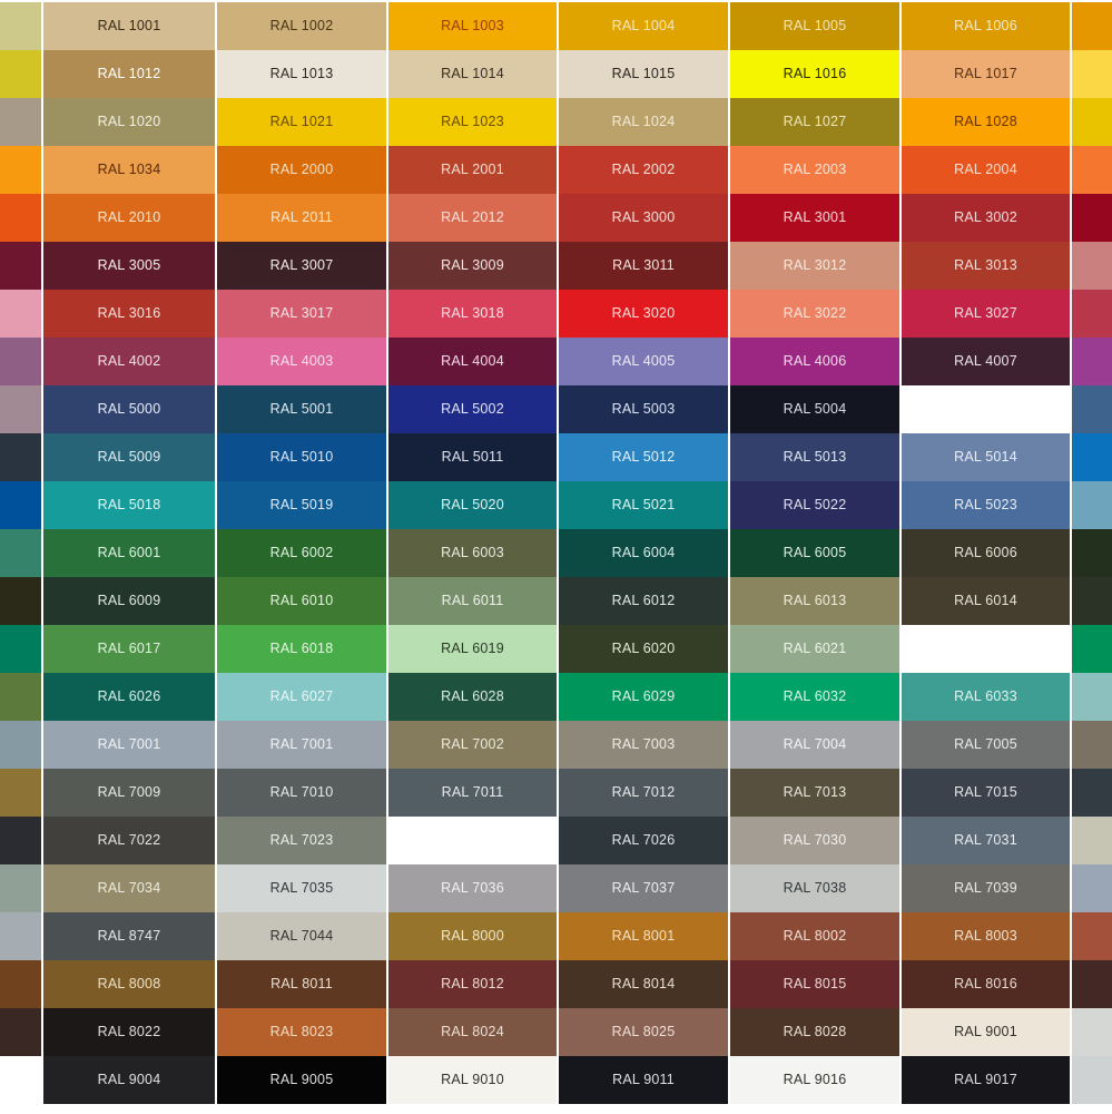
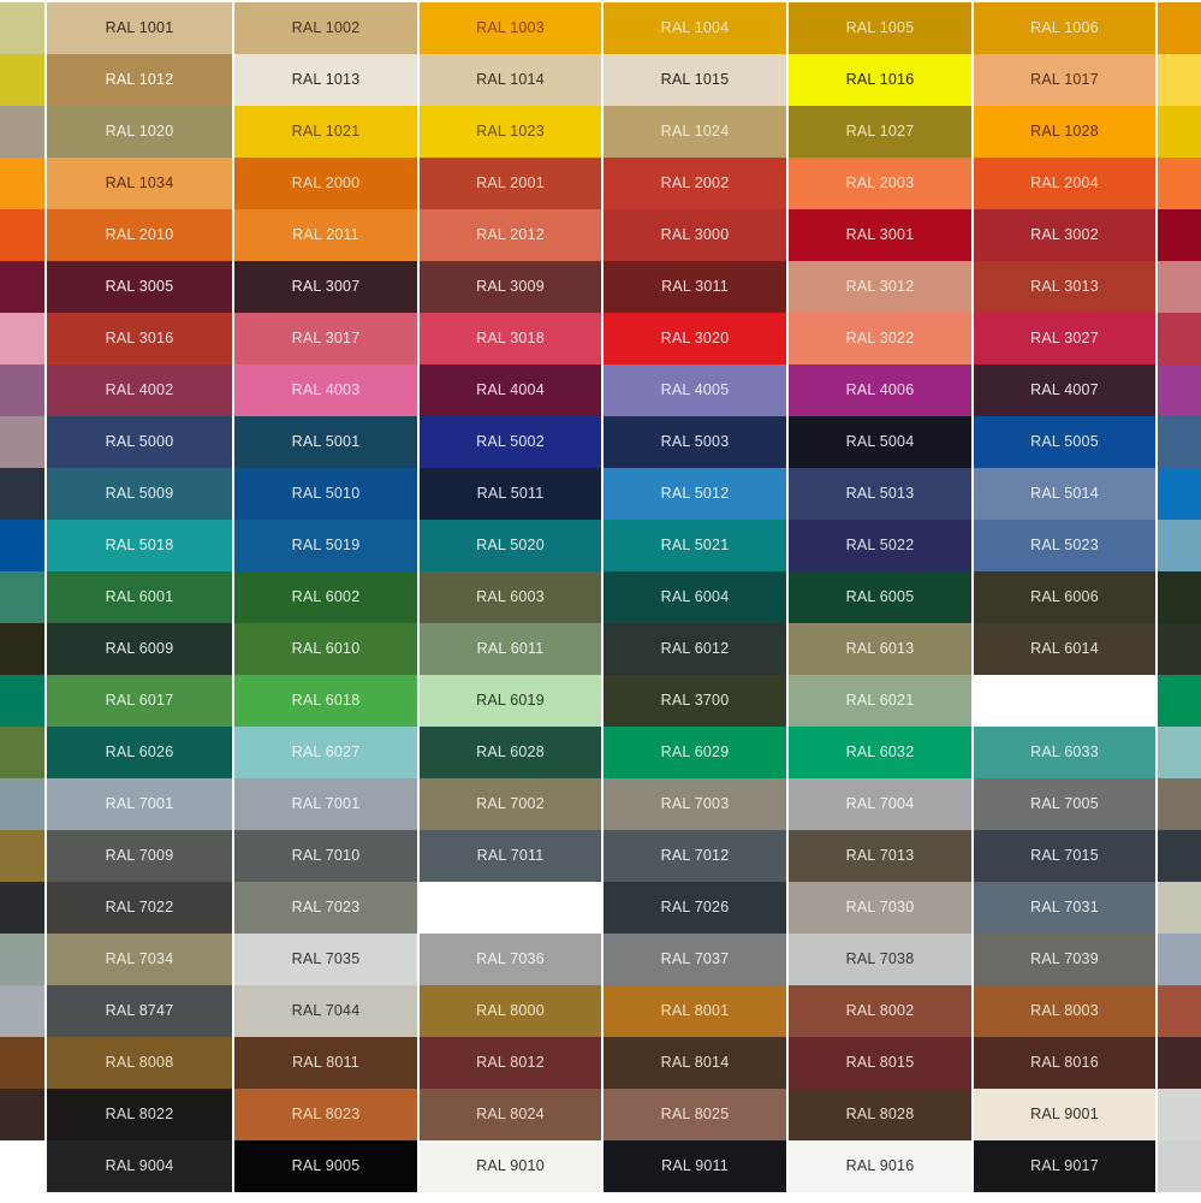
  RAL 1001
  RAL 1002
  RAL 1003
  RAL 1004
  RAL 1005
  RAL 1006
  RAL 1012
  RAL 1013
  RAL 1014
  RAL 1015
  RAL 1016
  RAL 1017
  RAL 1020
  RAL 1021
  RAL 1023
  RAL 1024
  RAL 1027
  RAL 1028
  RAL 1034
  RAL 2000
  RAL 2001
  RAL 2002
  RAL 2003
  RAL 2004
  RAL 2010
  RAL 2011
  RAL 2012
  RAL 3000
  RAL 3001
  RAL 3002
  RAL 3005
  RAL 3007
  RAL 3009
  RAL 3011
  RAL 3012
  RAL 3013
  RAL 3016
  RAL 3017
  RAL 3018
  RAL 3020
  RAL 3022
  RAL 3027
  RAL 4002
  RAL 4003
  RAL 4004
  RAL 4005
  RAL 4006
  RAL 4007
  RAL 5000
  RAL 5001
  RAL 5002
  RAL 5003
  RAL 5004
+ RAL 5005
  RAL 5009
  RAL 5010
  RAL 5011
  RAL 5012
  RAL 5013
  RAL 5014
  RAL 5018
  RAL 5019
  RAL 5020
  RAL 5021
  RAL 5022
  RAL 5023
  RAL 6001
  RAL 6002
  RAL 6003
  RAL 6004
  RAL 6005
  RAL 6006
  RAL 6009
  RAL 6010
  RAL 6011
  RAL 6012
  RAL 6013
  RAL 6014
  RAL 6017
  RAL 6018
  RAL 6019
- RAL 6020
+ RAL 3700
  RAL 6021
  RAL 6026
  RAL 6027
  RAL 6028
  RAL 6029
  RAL 6032
  RAL 6033
  RAL 7001
  RAL 7001
  RAL 7002
  RAL 7003
  RAL 7004
  RAL 7005
  RAL 7009
  RAL 7010
  RAL 7011
  RAL 7012
  RAL 7013
  RAL 7015
  RAL 7022
  RAL 7023
  RAL 7026
  RAL 7030
  RAL 7031
  RAL 7034
  RAL 7035
  RAL 7036
  RAL 7037
  RAL 7038
  RAL 7039
  RAL 8747
  RAL 7044
  RAL 8000
  RAL 8001
  RAL 8002
  RAL 8003
  RAL 8008
  RAL 8011
  RAL 8012
  RAL 8014
  RAL 8015
  RAL 8016
  RAL 8022
  RAL 8023
  RAL 8024
  RAL 8025
  RAL 8028
  RAL 9001
  RAL 9004
  RAL 9005
  RAL 9010
  RAL 9011
  RAL 9016
  RAL 9017
